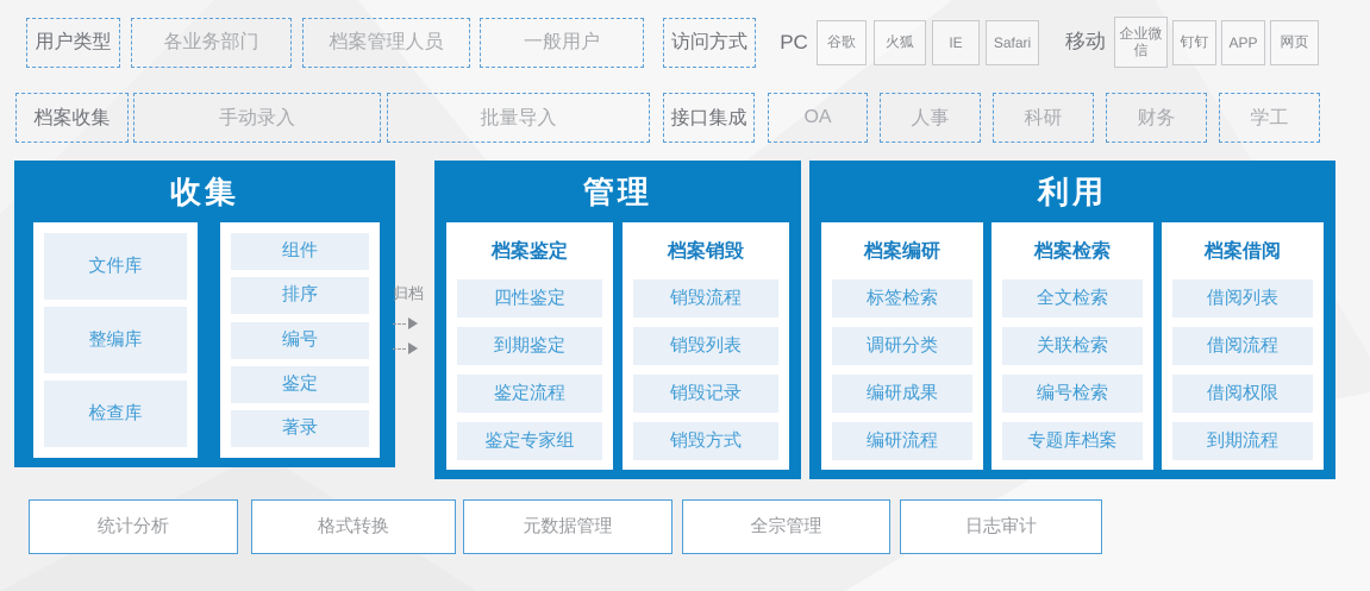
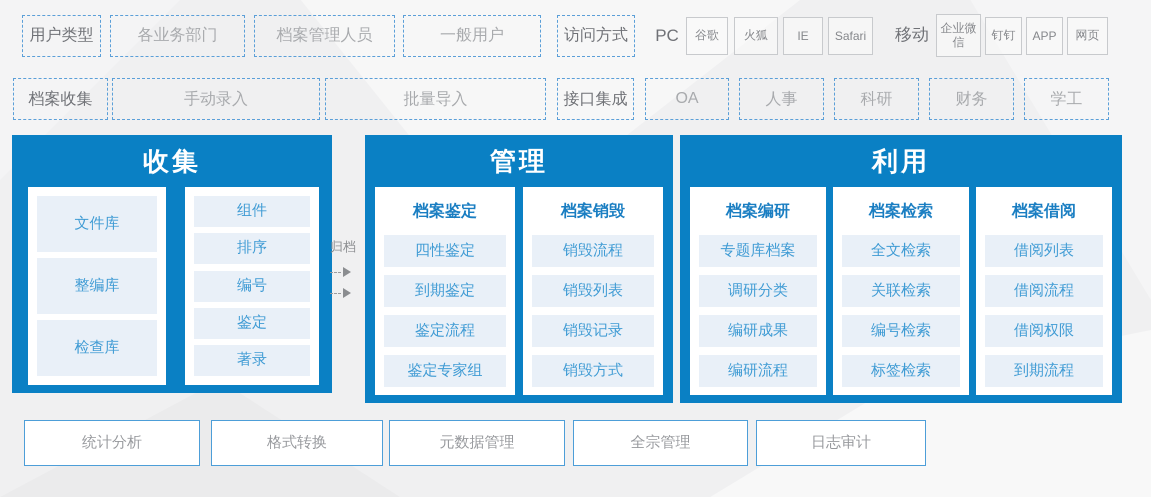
  用户类型
  各业务部门
  档案管理人员
  一般用户
  访问方式
  PC
  谷歌
  火狐
  IE
  Safari
  移动
  企业微信
  钉钉
  APP
  网页
  档案收集
  手动录入
  批量导入
  接口集成
  OA
  人事
  科研
  财务
  学工
  收集
  文件库
  整编库
  检查库
  组件
  排序
  编号
  鉴定
  著录
  归档
  管理
  档案鉴定
  四性鉴定
  到期鉴定
  鉴定流程
  鉴定专家组
  档案销毁
  销毁流程
  销毁列表
  销毁记录
  销毁方式
  利用
  档案编研
- 标签检索
+ 专题库档案
  调研分类
  编研成果
  编研流程
  档案检索
  全文检索
  关联检索
  编号检索
- 专题库档案
+ 标签检索
  档案借阅
  借阅列表
  借阅流程
  借阅权限
  到期流程
  统计分析
  格式转换
  元数据管理
  全宗管理
  日志审计
